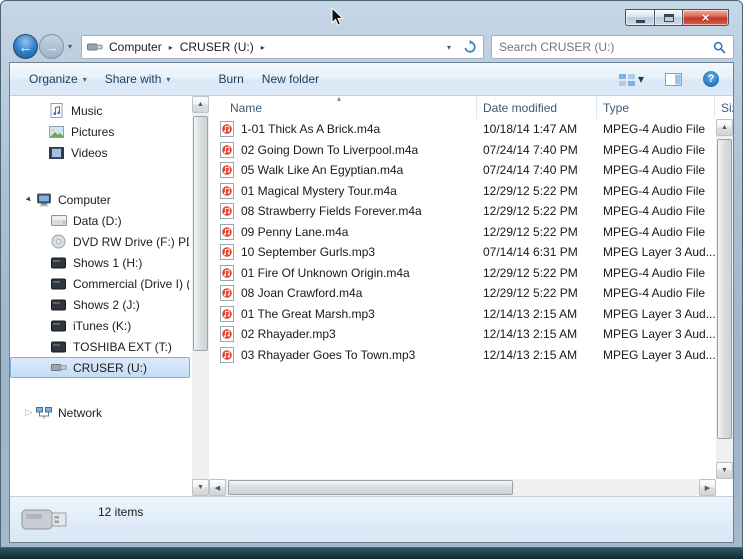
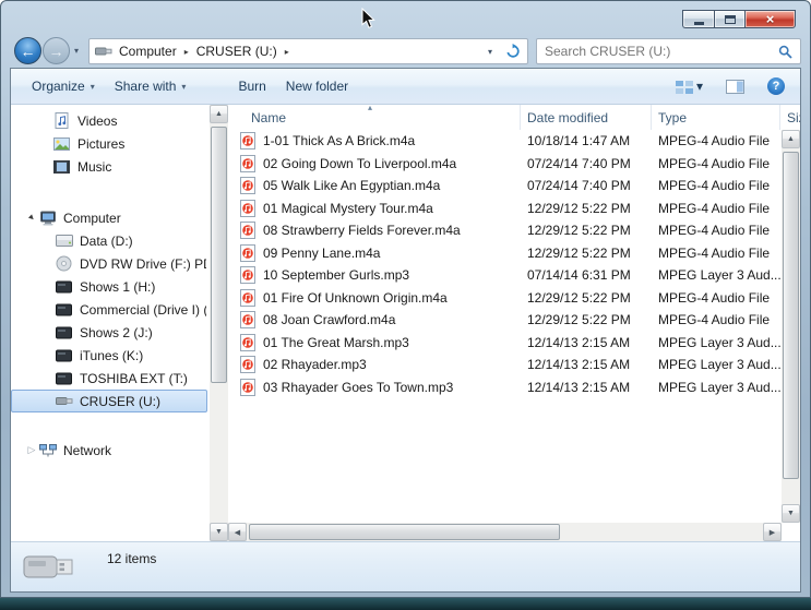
  ×
  ←
  →
  ▾
  Computer
  ▸
  CRUSER (U:)
  ▸
  ▾
  Search CRUSER (U:)
  Organize
  ▾
  Share with
  ▾
  Burn
  New folder
  ▾
  ?
- Music
+ Videos
  Pictures
- Videos
+ Music
  Computer
  Data (D:)
  DVD RW Drive (F:) P
  Shows 1 (H:)
  Commercial (Drive I) (
  Shows 2 (J:)
  iTunes (K:)
  TOSHIBA EXT (T:)
  CRUSER (U:)
  ▷
  Network
  ▴
  Name
  Date modified
  Type
  1-01 Thick As A Brick.m4a
  10/18/14 1:47 AM
  MPEG-4 Audio File
  02 Going Down To Liverpool.m4a
  07/24/14 7:40 PM
  MPEG-4 Audio File
  05 Walk Like An Egyptian.m4a
  07/24/14 7:40 PM
  MPEG-4 Audio File
  01 Magical Mystery Tour.m4a
  12/29/12 5:22 PM
  MPEG-4 Audio File
  08 Strawberry Fields Forever.m4a
  12/29/12 5:22 PM
  MPEG-4 Audio File
  09 Penny Lane.m4a
  12/29/12 5:22 PM
  MPEG-4 Audio File
  10 September Gurls.mp3
  07/14/14 6:31 PM
  MPEG Layer 3 Aud...
  01 Fire Of Unknown Origin.m4a
  12/29/12 5:22 PM
  MPEG-4 Audio File
  08 Joan Crawford.m4a
  12/29/12 5:22 PM
  MPEG-4 Audio File
  01 The Great Marsh.mp3
  12/14/13 2:15 AM
  MPEG Layer 3 Aud...
  02 Rhayader.mp3
  12/14/13 2:15 AM
  MPEG Layer 3 Aud...
  03 Rhayader Goes To Town.mp3
  12/14/13 2:15 AM
  MPEG Layer 3 Aud...
  12 items
